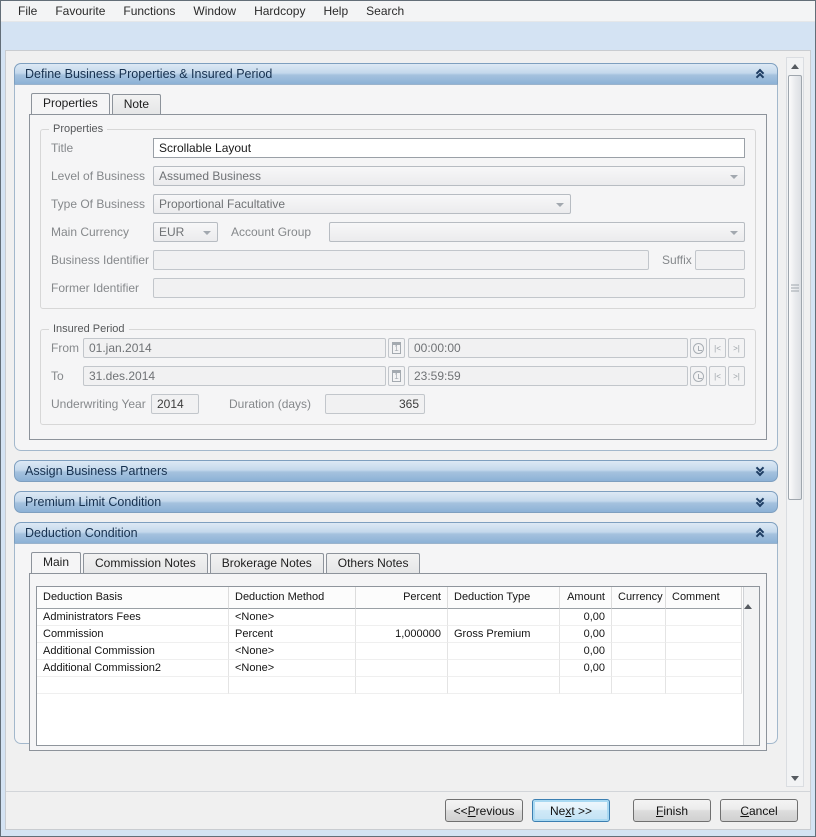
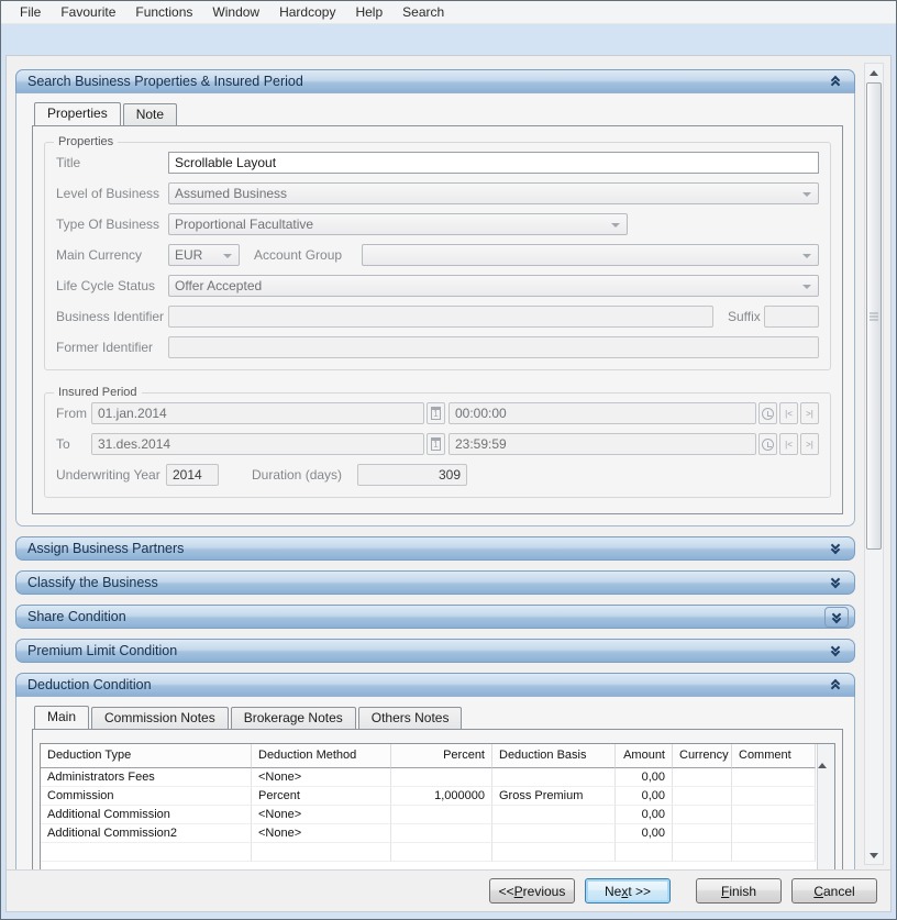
  File
  Favourite
  Functions
  Window
  Hardcopy
  Help
  Search
- Define Business Properties & Insured Period
+ Search Business Properties & Insured Period
  Properties
  Note
  Properties
  Title
  Scrollable Layout
  Level of Business
  Assumed Business
  Type Of Business
  Proportional Facultative
  Main Currency
  EUR
  Account Group
+ Life Cycle Status
+ Offer Accepted
  Business Identifier
  Suffix
  Former Identifier
  Insured Period
  From
  01.jan.2014
  1
  00:00:00
  |<
  >|
  To
  31.des.2014
  1
  23:59:59
  |<
  >|
  Underwriting Year
  2014
  Duration (days)
- 365
+ 309
  Assign Business Partners
+ Classify the Business
+ Share Condition
  Premium Limit Condition
  Deduction Condition
  Main
  Commission Notes
  Brokerage Notes
  Others Notes
- Deduction Basis
+ Deduction Type
  Deduction Method
  Percent
- Deduction Type
+ Deduction Basis
  Amount
  Currency
  Comment
  Administrators Fees
  <None>
  0,00
  Commission
  Percent
  1,000000
  Gross Premium
  0,00
  Additional Commission
  <None>
  0,00
  Additional Commission2
  <None>
  0,00
  <<
  P
  revious
  Ne
  x
  t >>
  F
  inish
  C
  ancel
